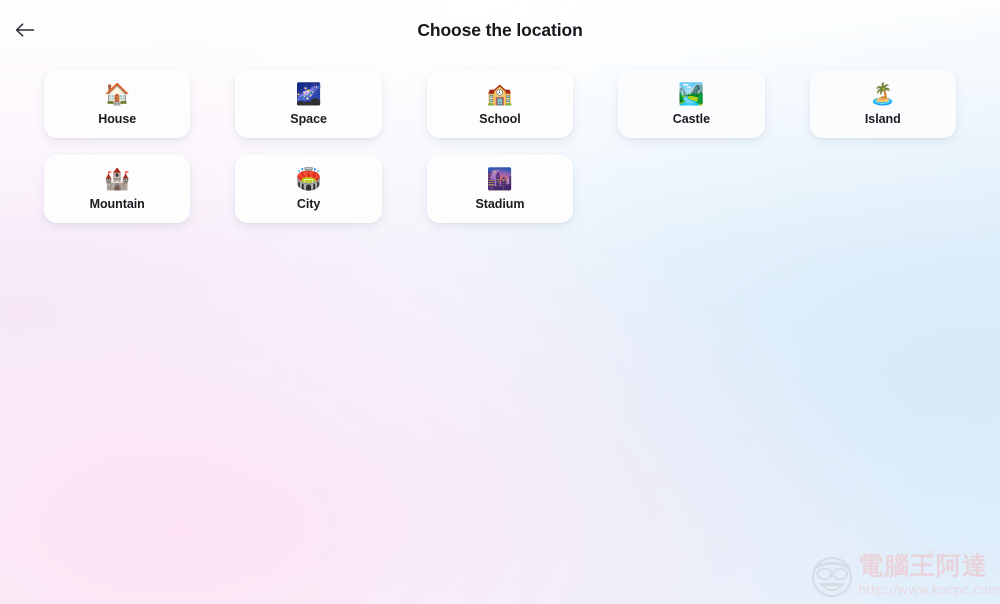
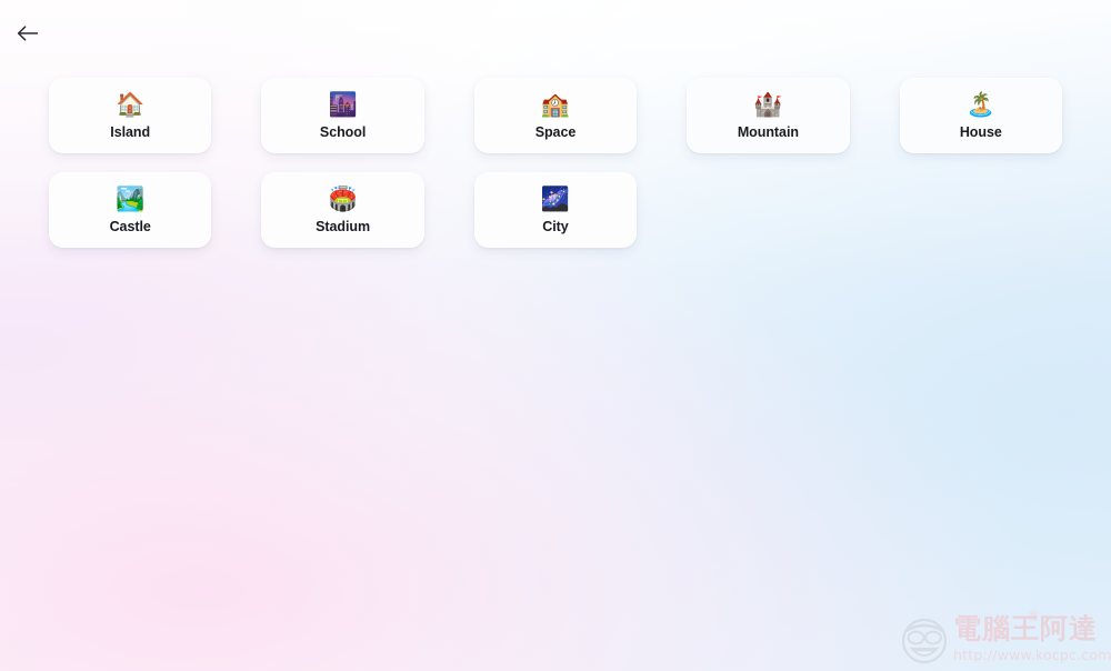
- Choose the location
  🏠
- House
+ Island
- 🌌
+ 🌆
- Space
+ School
  🏫
- School
+ Space
- 🏞️
+ 🏰
- Castle
+ Mountain
  🏝️
- Island
+ House
- 🏰
+ 🏞️
- Mountain
+ Castle
  🏟️
- City
+ Stadium
- 🌆
+ 🌌
- Stadium
+ City
  ♕
  電腦王阿達
  http://www.kocpc.com
